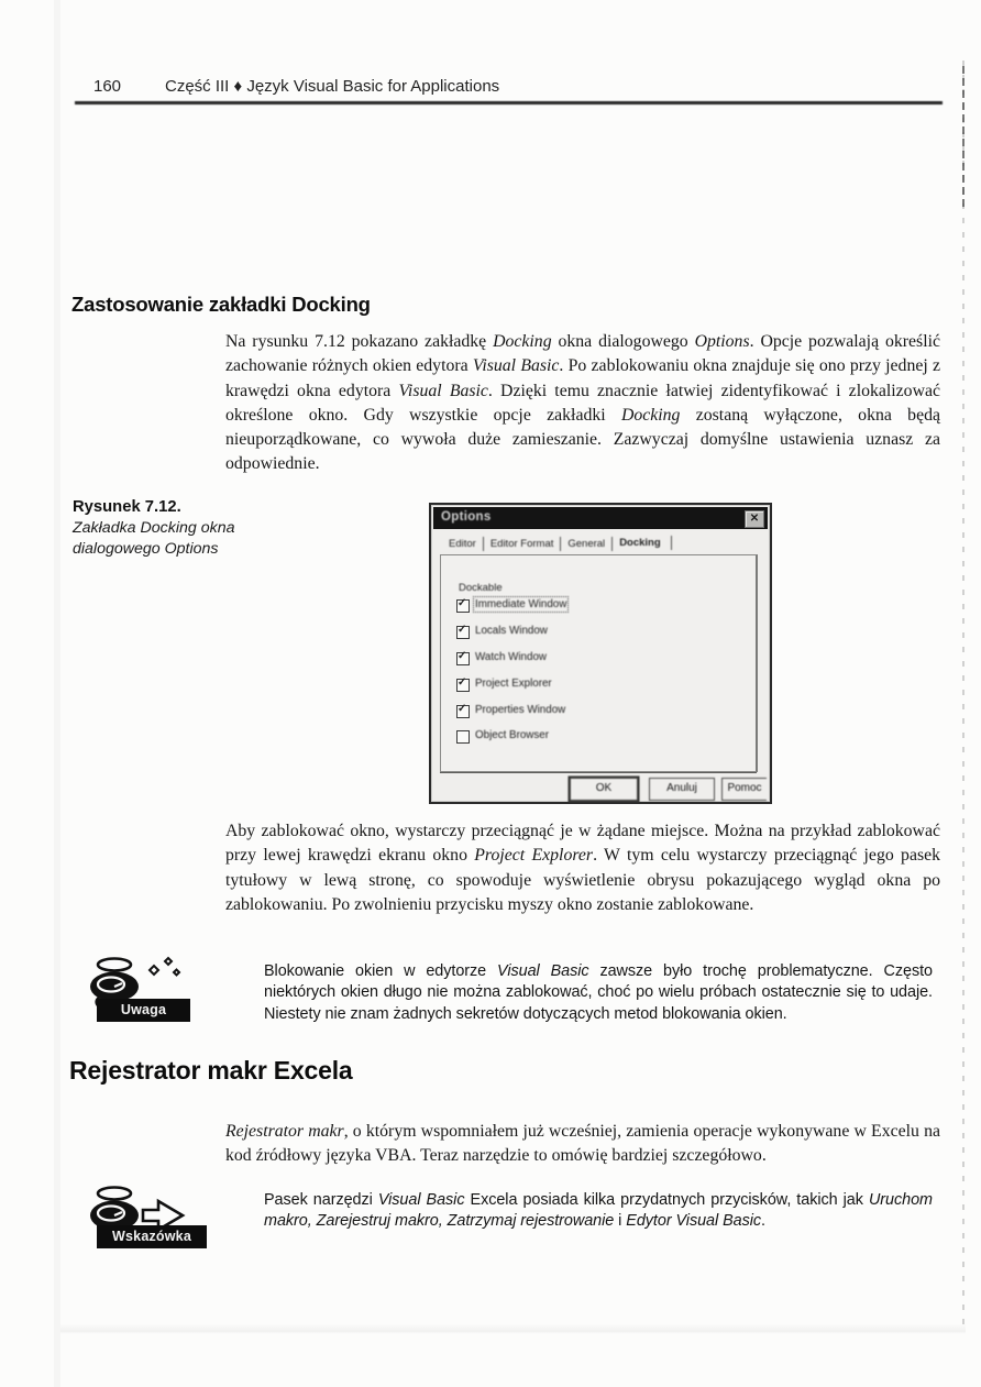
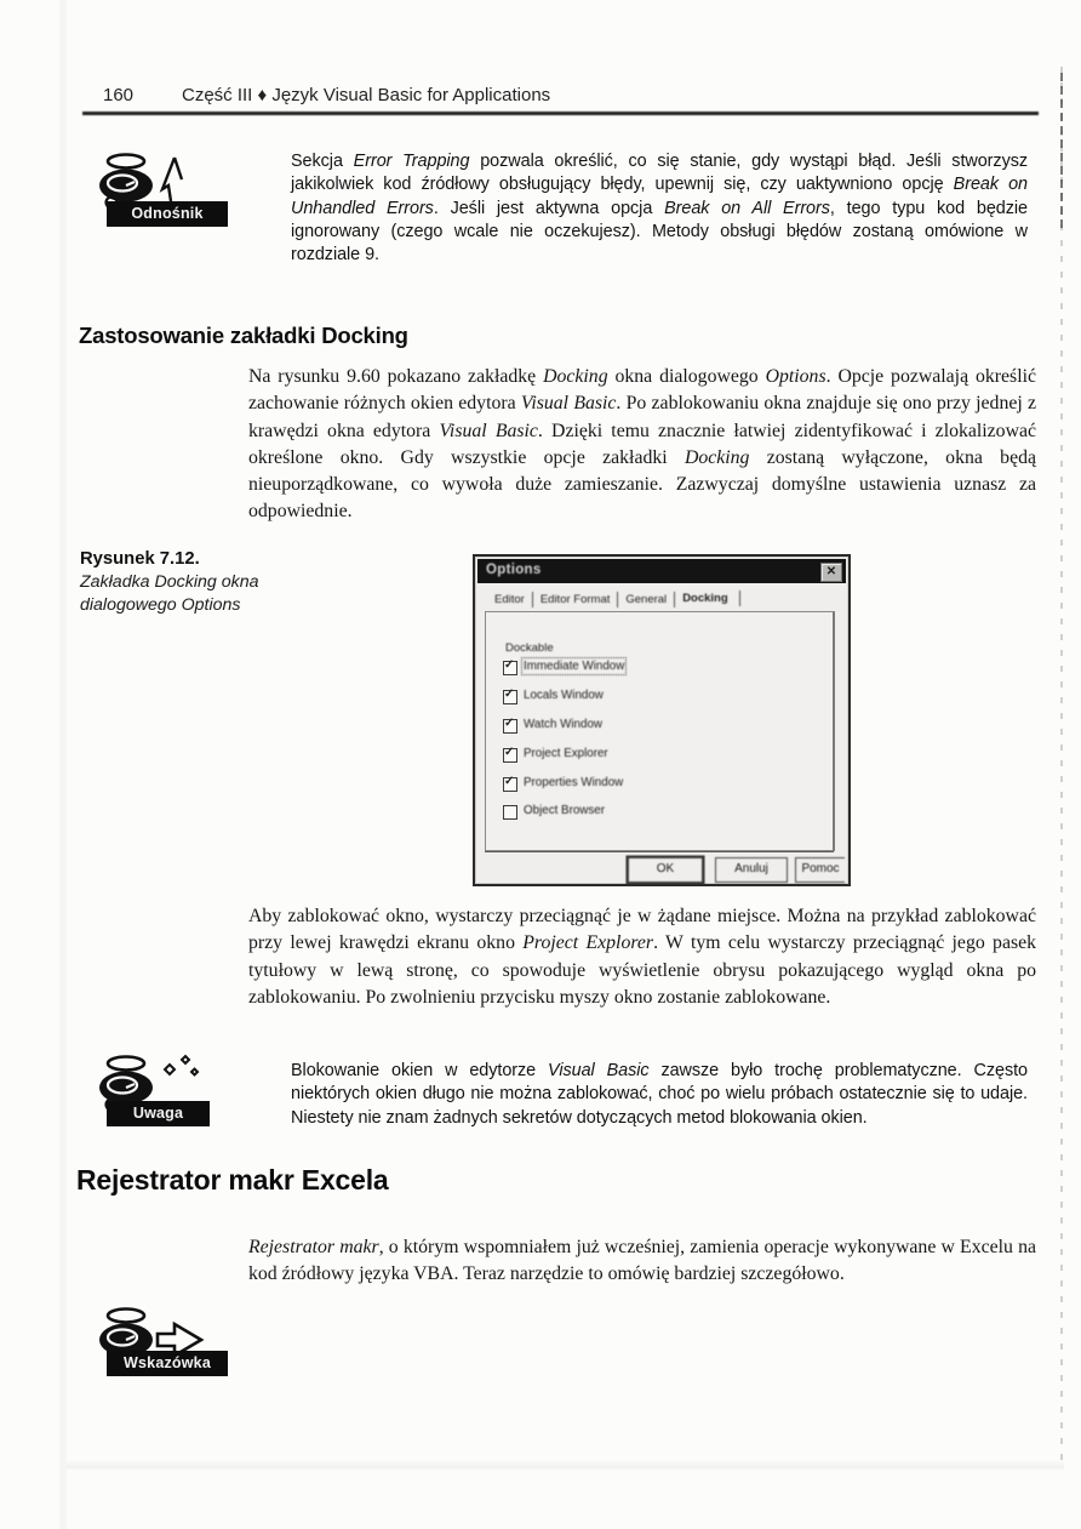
  160
  Część III ♦ Język Visual Basic for Applications
+ Odnośnik
+ Sekcja Error Trapping pozwala określić, co się stanie, gdy wystąpi błąd. Jeśli stworzysz jakikolwiek kod źródłowy obsługujący błędy, upewnij się, czy uaktywniono opcję Break on Unhandled Errors. Jeśli jest aktywna opcja Break on All Errors, tego typu kod będzie ignorowany (czego wcale nie oczekujesz). Metody obsługi błędów zostaną omówione w rozdziale 9.
  Zastosowanie zakładki Docking
- Na rysunku 7.12 pokazano zakładkę Docking okna dialogowego Options. Opcje pozwalają określić zachowanie różnych okien edytora Visual Basic. Po zablokowaniu okna znajduje się ono przy jednej z krawędzi okna edytora Visual Basic. Dzięki temu znacznie łatwiej zidentyfikować i zlokalizować określone okno. Gdy wszystkie opcje zakładki Docking zostaną wyłączone, okna będą nieuporządkowane, co wywoła duże zamieszanie. Zazwyczaj domyślne ustawienia uznasz za odpowiednie.
+ Na rysunku 9.60 pokazano zakładkę Docking okna dialogowego Options. Opcje pozwalają określić zachowanie różnych okien edytora Visual Basic. Po zablokowaniu okna znajduje się ono przy jednej z krawędzi okna edytora Visual Basic. Dzięki temu znacznie łatwiej zidentyfikować i zlokalizować określone okno. Gdy wszystkie opcje zakładki Docking zostaną wyłączone, okna będą nieuporządkowane, co wywoła duże zamieszanie. Zazwyczaj domyślne ustawienia uznasz za odpowiednie.
  Rysunek 7.12.
  Zakładka Docking okna dialogowego Options
  Options
  ✕
  Editor Editor Format General Docking
  Dockable
  Immediate Window
  Locals Window
  Watch Window
  Project Explorer
  Properties Window
  Object Browser
  OK
  Anuluj
  Pomoc
  Aby zablokować okno, wystarczy przeciągnąć je w żądane miejsce. Można na przykład zablokować przy lewej krawędzi ekranu okno Project Explorer. W tym celu wystarczy przeciągnąć jego pasek tytułowy w lewą stronę, co spowoduje wyświetlenie obrysu pokazującego wygląd okna po zablokowaniu. Po zwolnieniu przycisku myszy okno zostanie zablokowane.
  Uwaga
  Blokowanie okien w edytorze Visual Basic zawsze było trochę problematyczne. Często niektórych okien długo nie można zablokować, choć po wielu próbach ostatecznie się to udaje. Niestety nie znam żadnych sekretów dotyczących metod blokowania okien.
  Rejestrator makr Excela
  Rejestrator makr, o którym wspomniałem już wcześniej, zamienia operacje wykonywane w Excelu na kod źródłowy języka VBA. Teraz narzędzie to omówię bardziej szczegółowo.
  Wskazówka
- Pasek narzędzi Visual Basic Excela posiada kilka przydatnych przycisków, takich jak Uruchom makro, Zarejestruj makro, Zatrzymaj rejestrowanie i Edytor Visual Basic.
